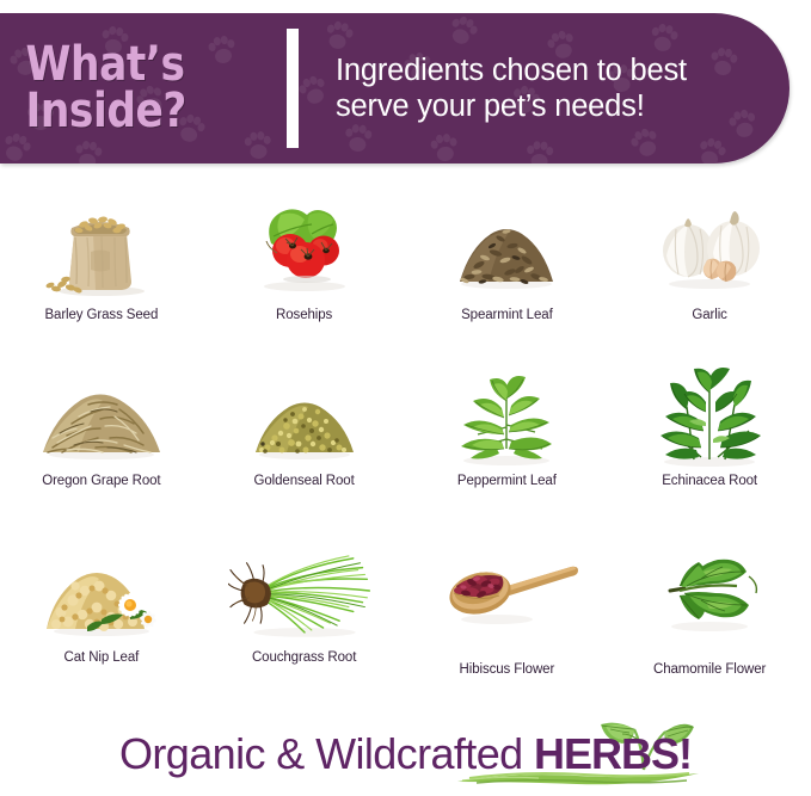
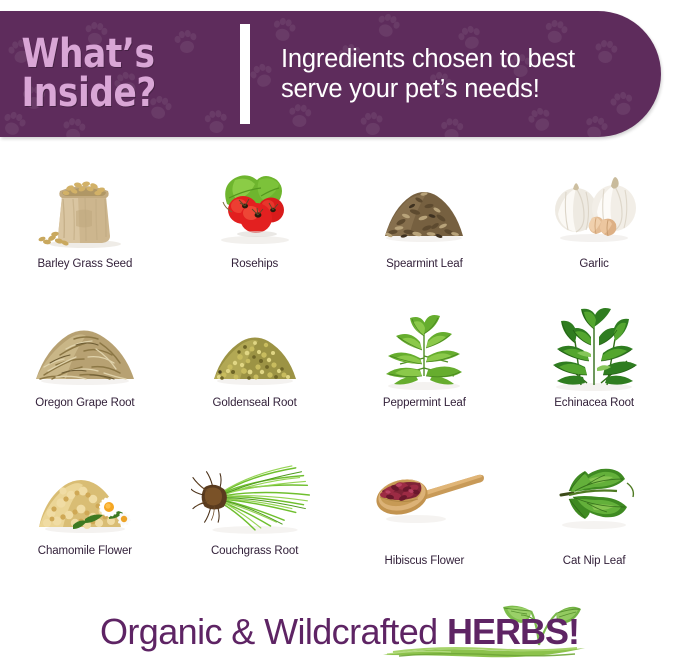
  What’s
  Inside?
  Ingredients chosen to best
  serve your pet’s needs!
  Barley Grass Seed
  Rosehips
  Spearmint Leaf
  Garlic
  Oregon Grape Root
  Goldenseal Root
  Peppermint Leaf
  Echinacea Root
- Cat Nip Leaf
+ Chamomile Flower
  Couchgrass Root
  Hibiscus Flower
- Chamomile Flower
+ Cat Nip Leaf
  Organic & Wildcrafted HERBS!
